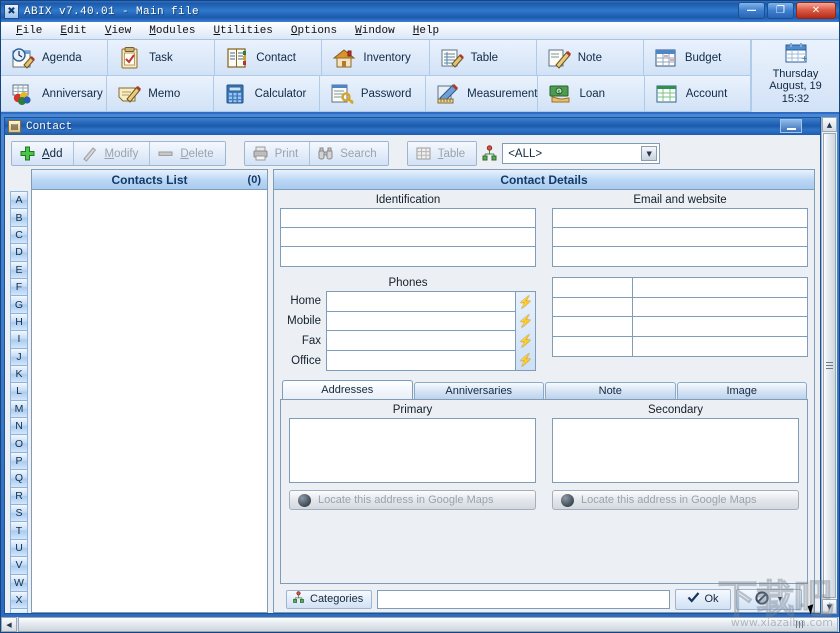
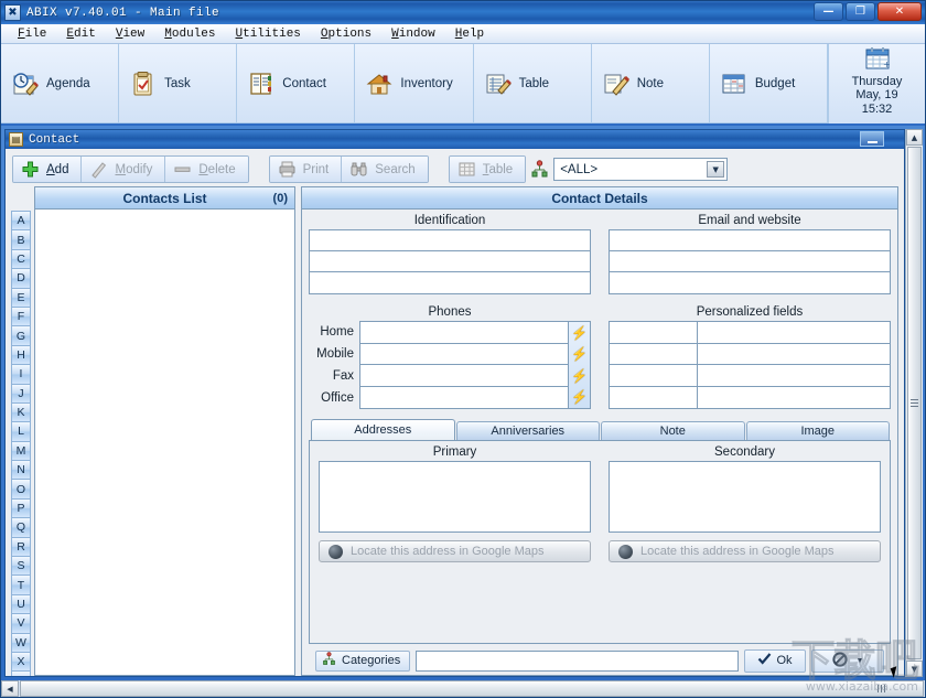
  ✖
  ABIX v7.40.01 - Main file
  —
  ❐
  ✕
  File
  Edit
  View
  Modules
  Utilities
  Options
  Window
  Help
  Agenda
  Task
  Contact
  Inventory
  Table
  Note
  Budget
- Anniversary
- Memo
- Calculator
- Password
- Measurement
- Loan
- Account
  +
  Thursday
- August, 19
+ May, 19
  15:32
  ▤
  Contact
  Add
  Modify
  Delete
  Print
  Search
  Table
  <ALL>
  ▼
  A
  B
  C
  D
  E
  F
  G
  H
  I
  J
  K
  L
  M
  N
  O
  P
  Q
  R
  S
  T
  U
  V
  W
  X
  Contacts List
  (0)
  Contact Details
  Identification
  Email and website
  Phones
  Home
  Mobile
  Fax
  Office
  ⚡
  ⚡
  ⚡
  ⚡
+ Personalized fields
  Addresses
  Anniversaries
  Note
  Image
  Primary
  Locate this address in Google Maps
  Secondary
  Locate this address in Google Maps
  Categories
  Ok
  ▲
  ▼
  ◀
  下载吧
  www.xiazaiba.com
